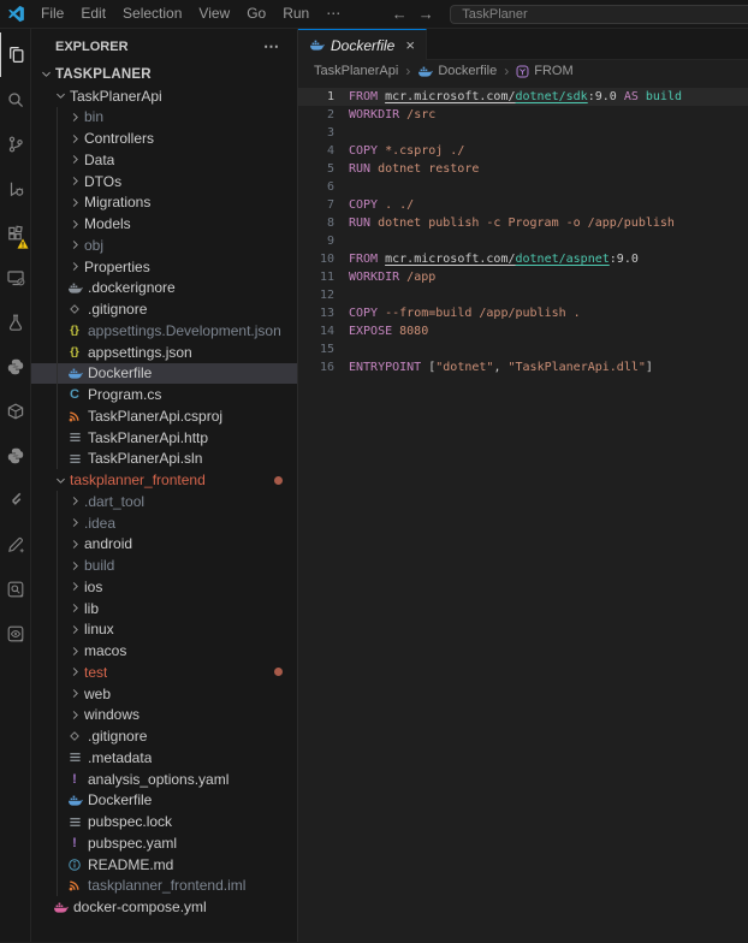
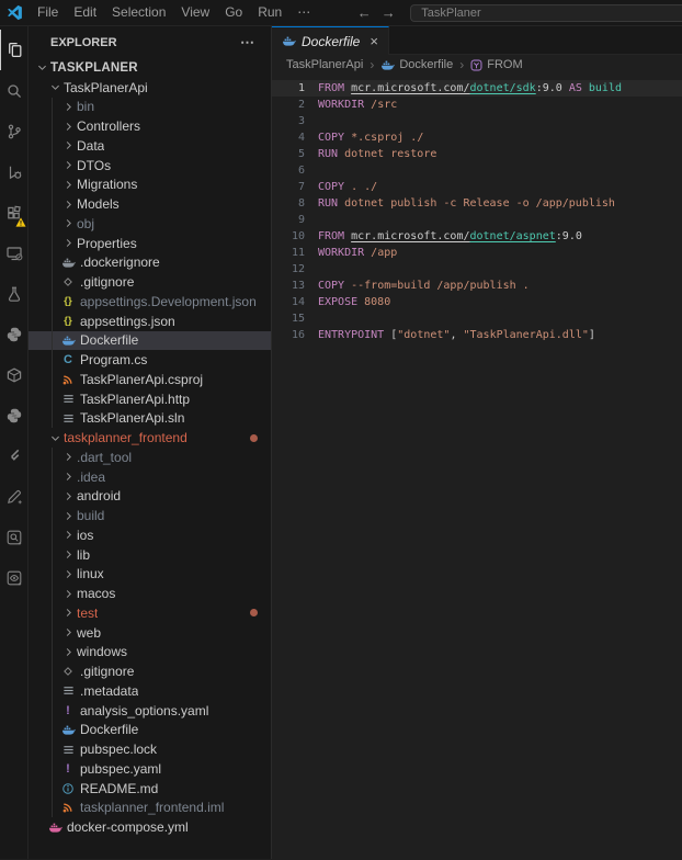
  File
  Edit
  Selection
  View
  Go
  Run
  ⋯
  ←
  →
  TaskPlaner
  EXPLORER
  ⋯
  TASKPLANER
  TaskPlanerApi
  bin
  Controllers
  Data
  DTOs
  Migrations
  Models
  obj
  Properties
  .dockerignore
  .gitignore
  {}
  appsettings.Development.json
  {}
  appsettings.json
  Dockerfile
  C
  Program.cs
  TaskPlanerApi.csproj
  TaskPlanerApi.http
  TaskPlanerApi.sln
  taskplanner_frontend
  .dart_tool
  .idea
  android
  build
  ios
  lib
  linux
  macos
  test
  web
  windows
  .gitignore
  .metadata
  !
  analysis_options.yaml
  Dockerfile
  pubspec.lock
  !
  pubspec.yaml
  README.md
  taskplanner_frontend.iml
  docker-compose.yml
  Dockerfile
  ×
  TaskPlanerApi
  ›
  Dockerfile
  ›
  FROM
  1
  FROM mcr.microsoft.com/dotnet/sdk:9.0 AS build
  2
  WORKDIR /src
  3
  4
  COPY *.csproj ./
  5
  RUN dotnet restore
  6
  7
  COPY . ./
  8
- RUN dotnet publish -c Program -o /app/publish
+ RUN dotnet publish -c Release -o /app/publish
  9
  10
  FROM mcr.microsoft.com/dotnet/aspnet:9.0
  11
  WORKDIR /app
  12
  13
  COPY --from=build /app/publish .
  14
  EXPOSE 8080
  15
  16
  ENTRYPOINT ["dotnet", "TaskPlanerApi.dll"]
